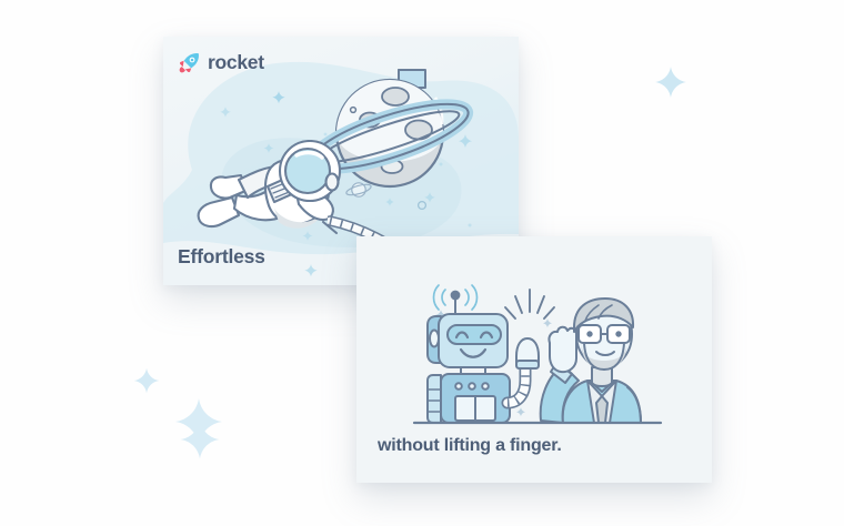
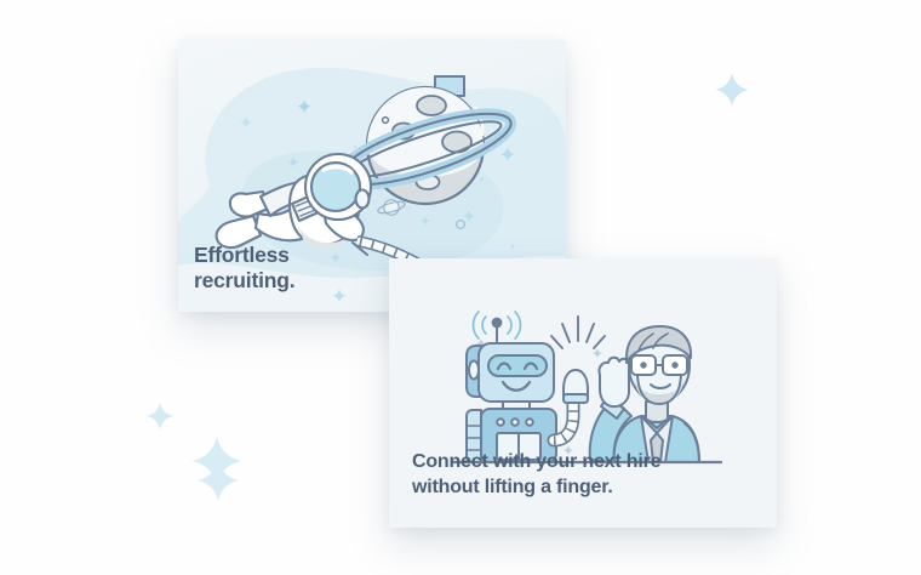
- rocket
  Effortless
+ recruiting.
+ Connect with your next hire
  without lifting a finger.
